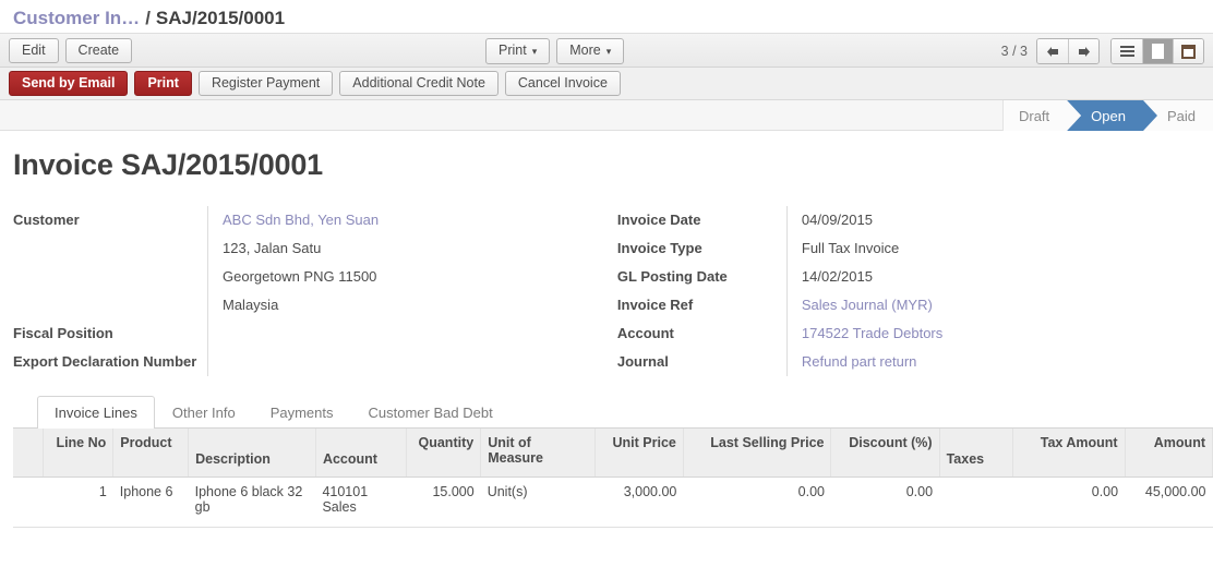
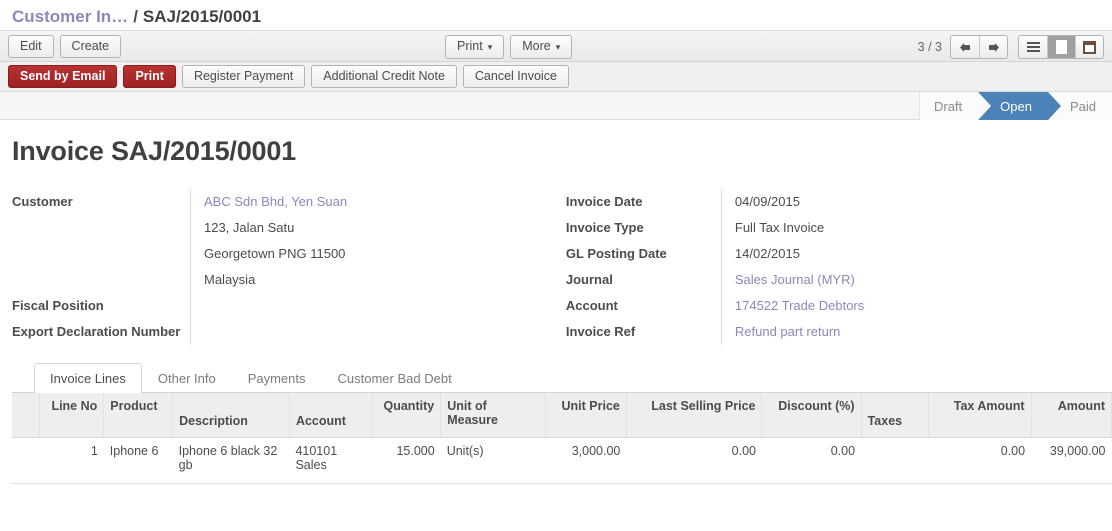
  Customer In…
  /
  SAJ/2015/0001
  Edit
  Create
  Print ▾
  More ▾
  3 / 3
  Send by Email
  Print
  Register Payment
  Additional Credit Note
  Cancel Invoice
  Draft
  Open
  Paid
  Invoice SAJ/2015/0001
  Customer
  Fiscal Position
  Export Declaration Number
  ABC Sdn Bhd, Yen Suan
  123, Jalan Satu
  Georgetown PNG 11500
  Malaysia
  Invoice Date
  Invoice Type
  GL Posting Date
- Invoice Ref
+ Journal
  Account
- Journal
+ Invoice Ref
  04/09/2015
  Full Tax Invoice
  14/02/2015
  Sales Journal (MYR)
  174522 Trade Debtors
  Refund part return
  Invoice Lines
  Other Info
  Payments
  Customer Bad Debt
  	Line No	Product	Description	Account	Quantity	Unit of Measure	Unit Price	Last Selling Price	Discount (%)	Taxes	Tax Amount	Amount
- 	1	Iphone 6	Iphone 6 black 32 gb	410101 Sales	15.000	Unit(s)	3,000.00	0.00	0.00		0.00	45,000.00
+ 	1	Iphone 6	Iphone 6 black 32 gb	410101 Sales	15.000	Unit(s)	3,000.00	0.00	0.00		0.00	39,000.00
